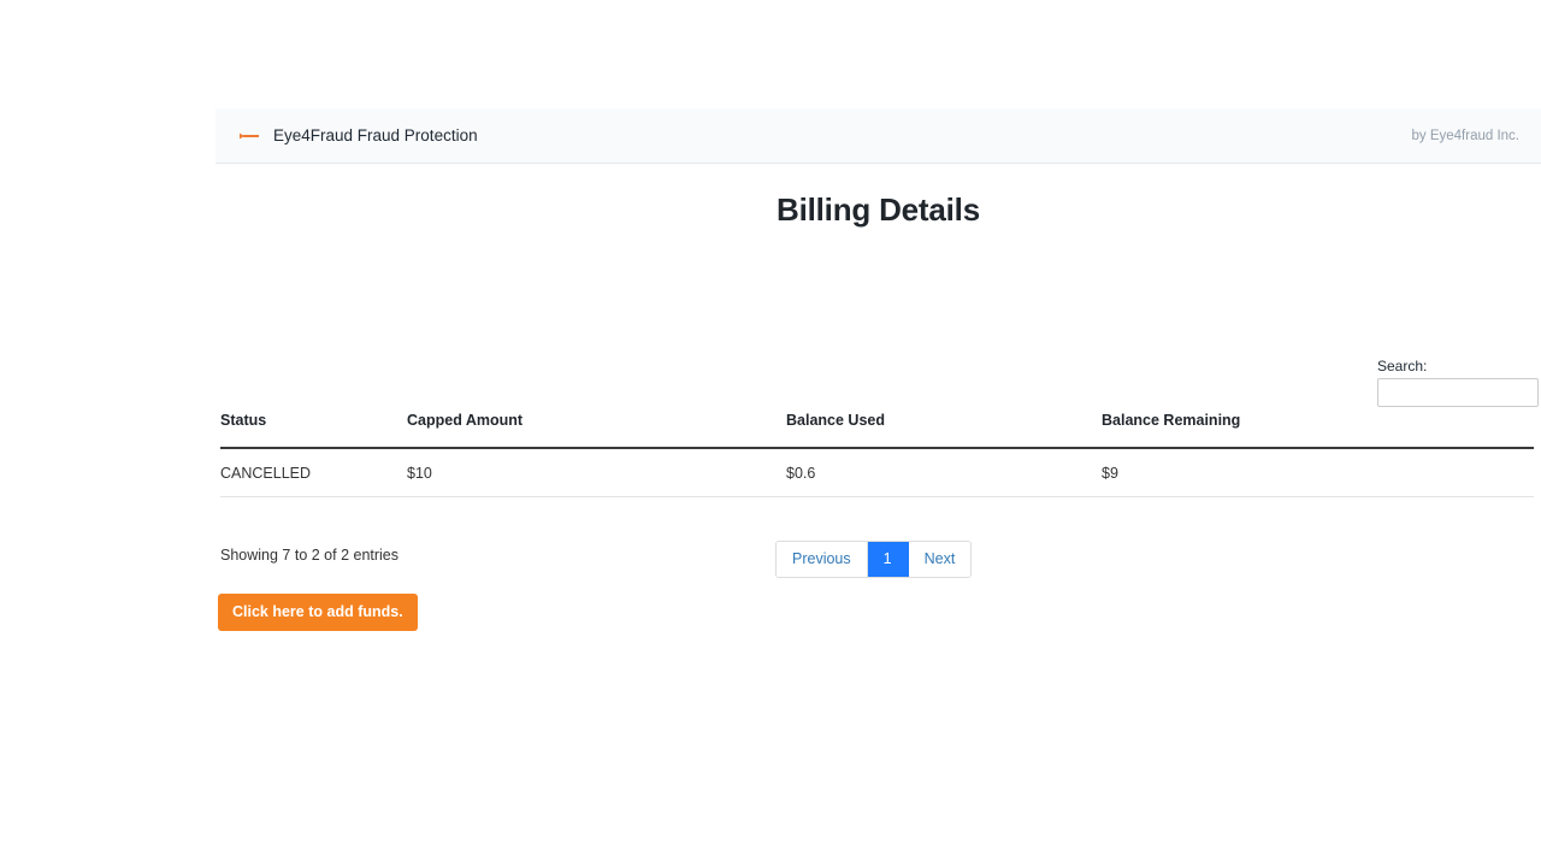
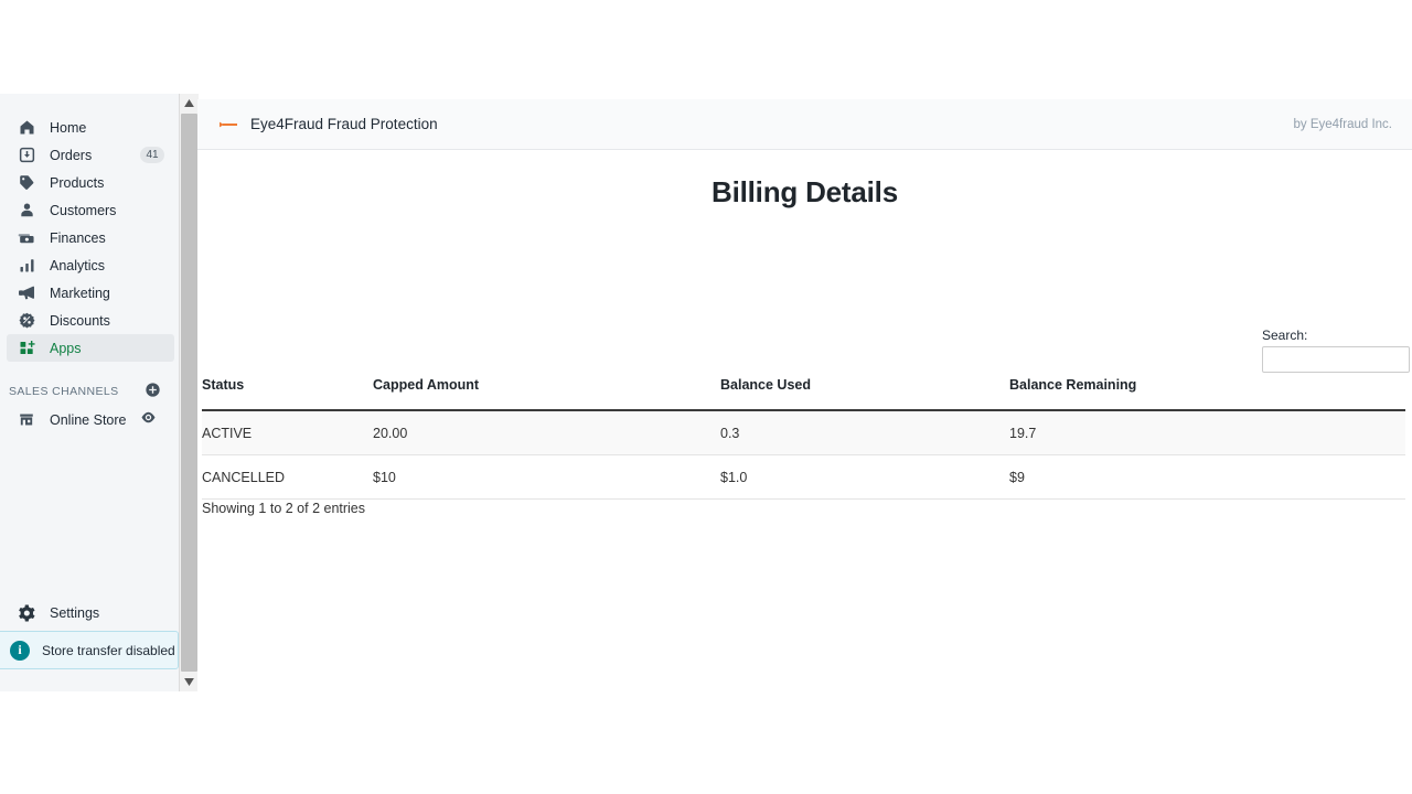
+ Home
+ Orders
+ 41
+ Products
+ Customers
+ Finances
+ Analytics
+ Marketing
+ Discounts
+ Apps
+ SALES CHANNELS
+ Online Store
+ Settings
+ i
+ Store transfer disabled
  Eye4Fraud Fraud Protection
  by Eye4fraud Inc.
  Billing Details
  Search:
  Status	Capped Amount	Balance Used	Balance Remaining
+ ACTIVE	20.00	0.3	19.7
- CANCELLED	$10	$0.6	$9
+ CANCELLED	$10	$1.0	$9
- Showing 7 to 2 of 2 entries
+ Showing 1 to 2 of 2 entries
- Previous
- 1
- Next
- Click here to add funds.
